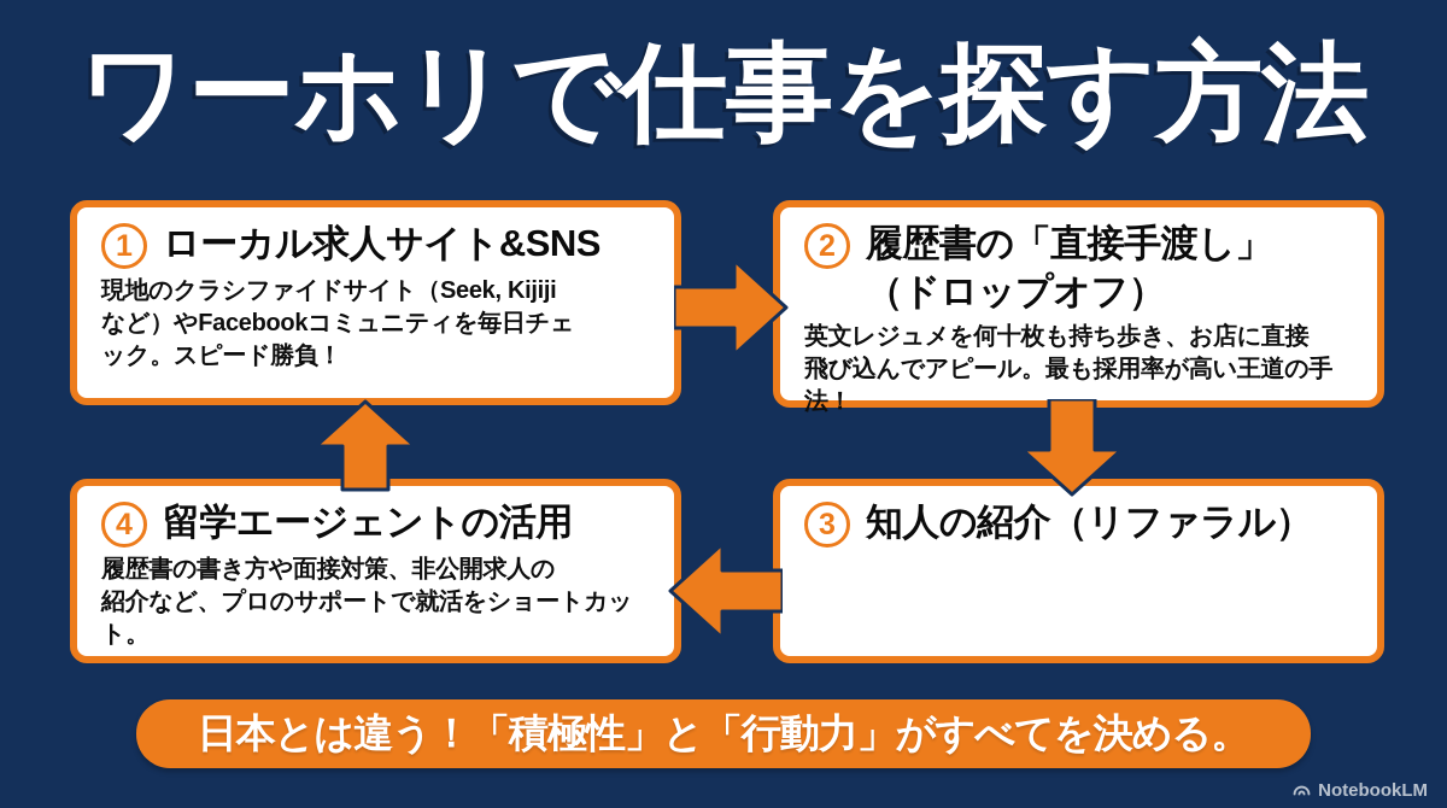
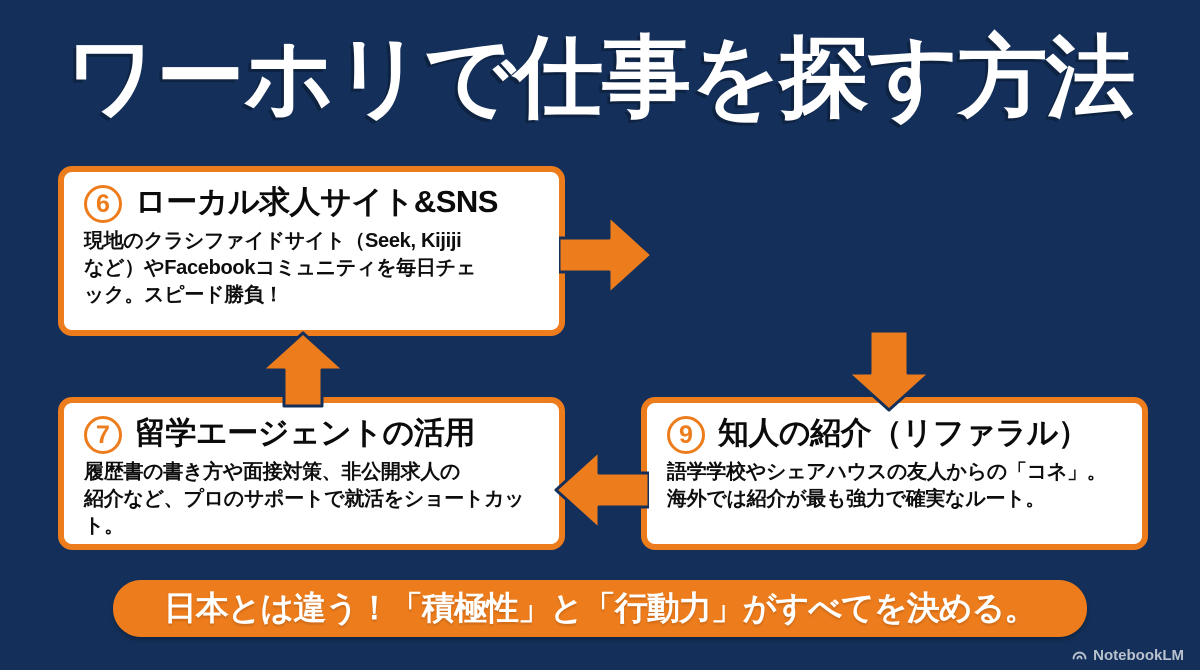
  ワーホリで仕事を探す方法
- 1
+ 6
  ローカル求人サイト&SNS
  現地のクラシファイドサイト（Seek, Kijiji
  など）やFacebookコミュニティを毎日チェ
  ック。スピード勝負！
- 2
- 履歴書の「直接手渡し」
- （ドロップオフ）
- 英文レジュメを何十枚も持ち歩き、お店に直接
- 飛び込んでアピール。最も採用率が高い王道の手法！
- 3
+ 9
  知人の紹介（リファラル）
+ 語学学校やシェアハウスの友人からの「コネ」。
+ 海外では紹介が最も強力で確実なルート。
- 4
+ 7
  留学エージェントの活用
  履歴書の書き方や面接対策、非公開求人の
  紹介など、プロのサポートで就活をショートカット。
  日本とは違う！「積極性」と「行動力」がすべてを決める。
  NotebookLM
